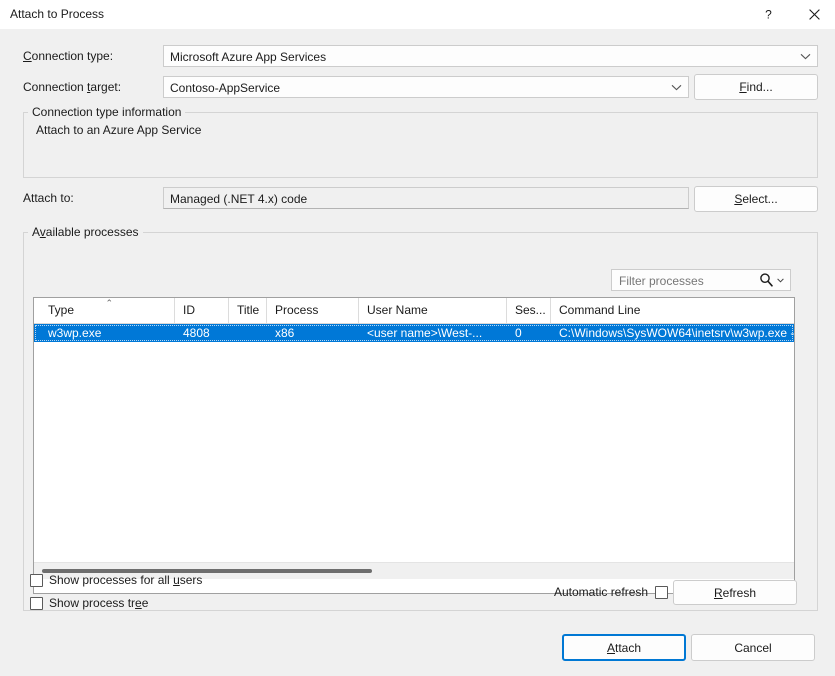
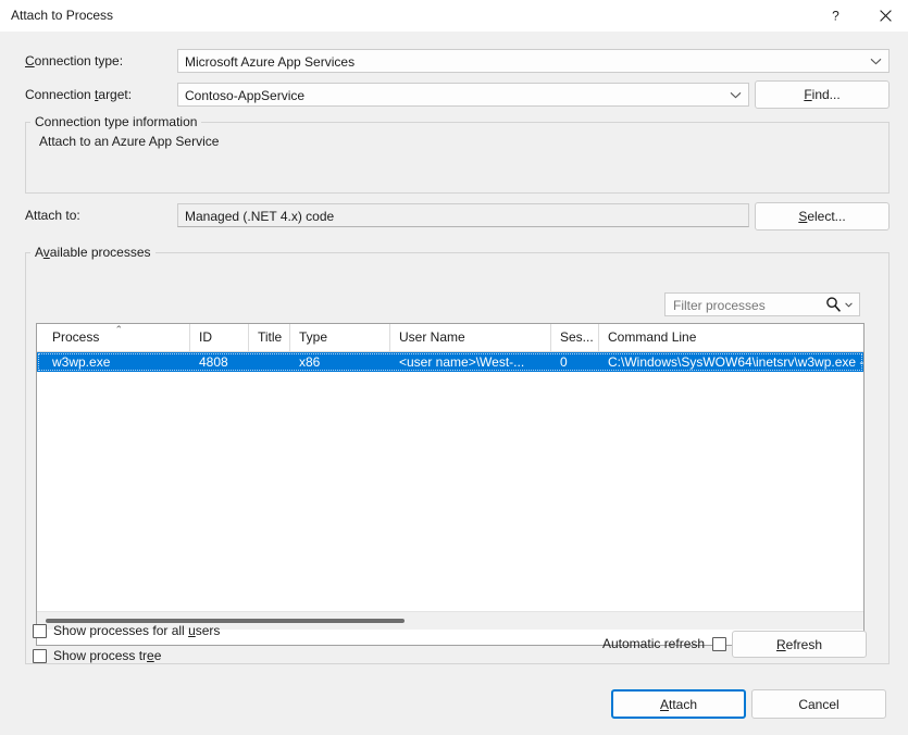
  Attach to Process
  ?
  Connection type:
  Microsoft Azure App Services
  Connection target:
  Contoso-AppService
  Find...
  Connection type information
  Attach to an Azure App Service
  Attach to:
  Managed (.NET 4.x) code
  Select...
  Available processes
  Filter processes
- Type
+ Process
  ⌃
  ID
  Title
- Process
+ Type
  User Name
  Ses...
  Command Line
  w3wp.exe
  4808
  x86
  <user name>\West-...
  0
  C:\Windows\SysWOW64\inetsrv\w3wp.exe -
  Show processes for all users
  Show process tree
  Automatic refresh
  Refresh
  Attach
  Cancel
